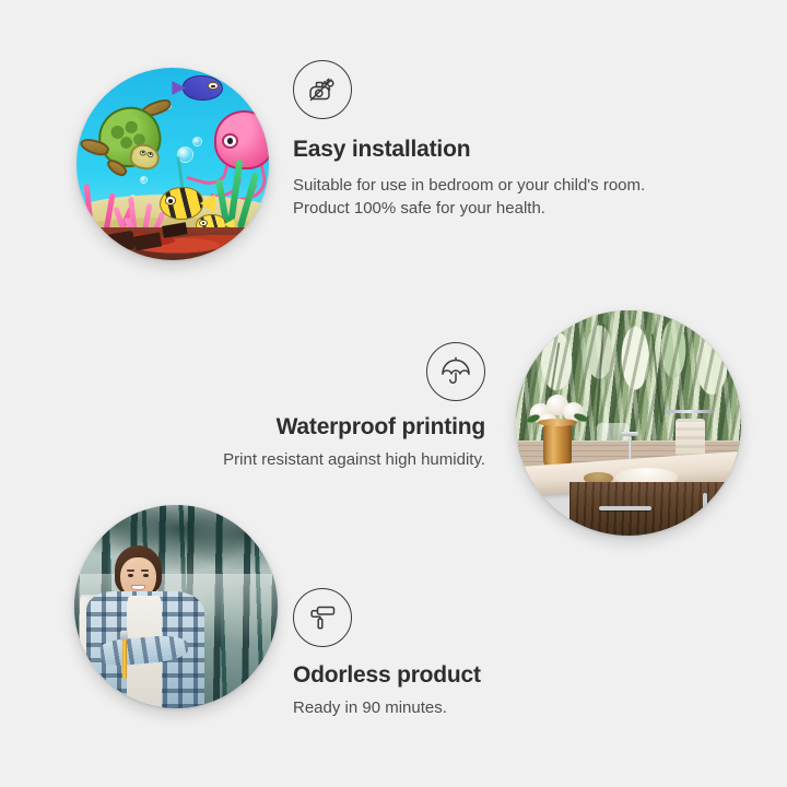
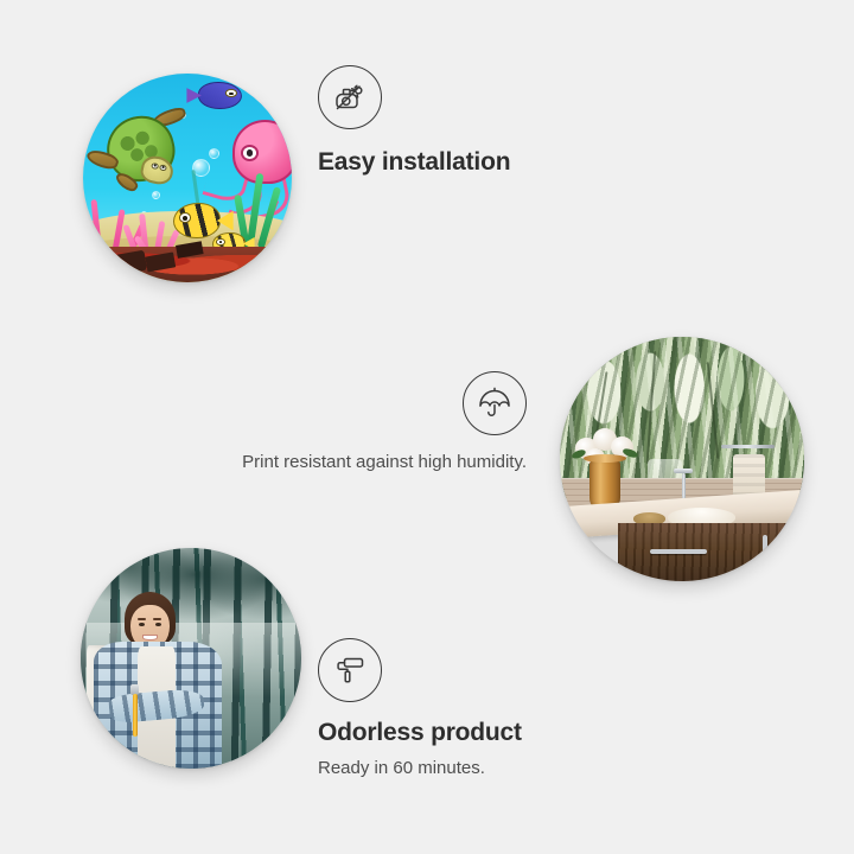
  Easy installation
- Suitable for use in bedroom or your child's room. Product 100% safe for your health.
- Waterproof printing
  Print resistant against high humidity.
  Odorless product
- Ready in 90 minutes.
+ Ready in 60 minutes.
